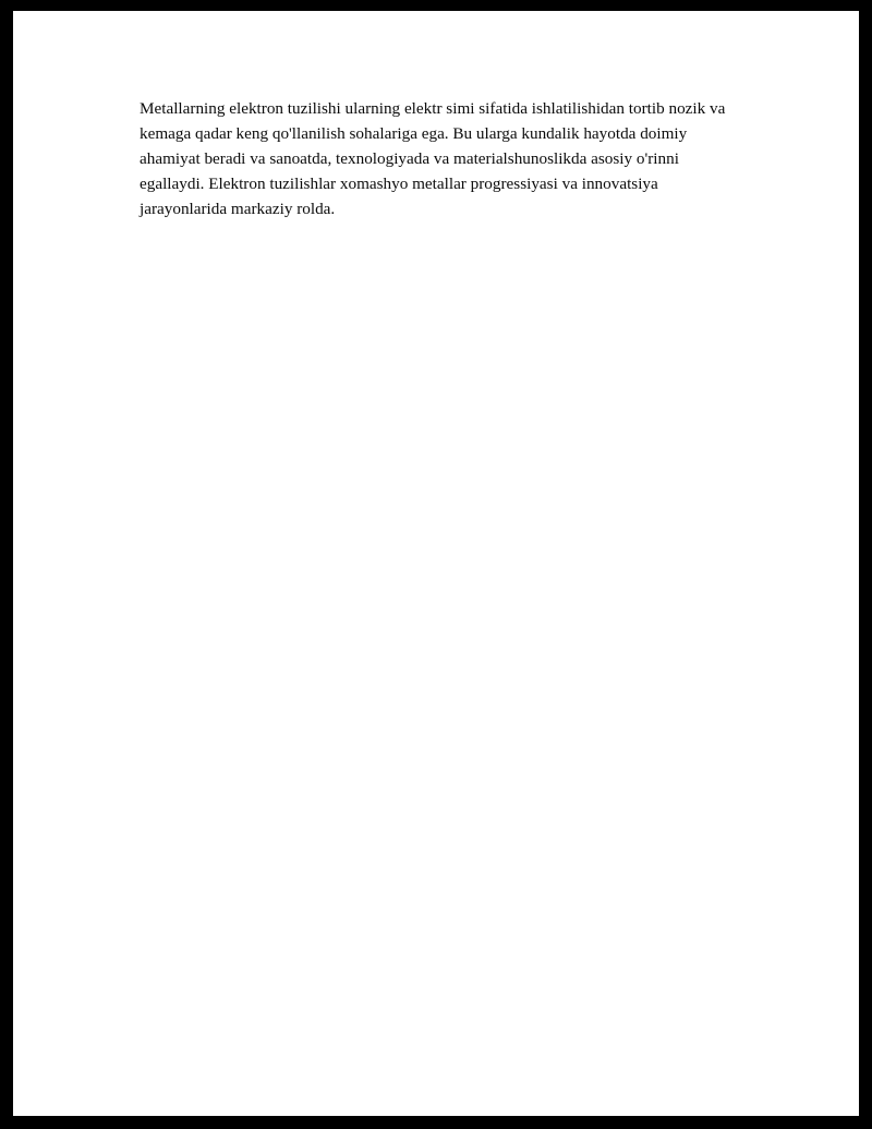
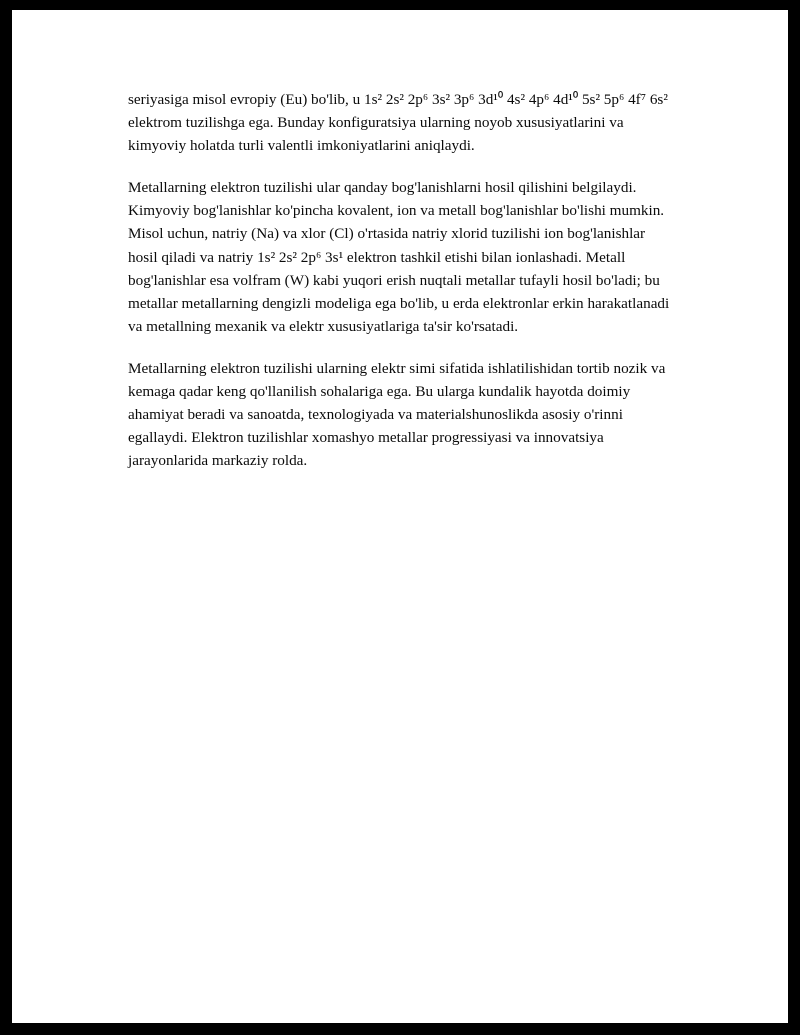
+ seriyasiga misol evropiy (Eu) bo'lib, u 1s² 2s² 2p⁶ 3s² 3p⁶ 3d¹⁰ 4s² 4p⁶ 4d¹⁰ 5s² 5p⁶ 4f⁷ 6s² elektrom tuzilishga ega. Bunday konfiguratsiya ularning noyob xususiyatlarini va kimyoviy holatda turli valentli imkoniyatlarini aniqlaydi.
+ Metallarning elektron tuzilishi ular qanday bog'lanishlarni hosil qilishini belgilaydi. Kimyoviy bog'lanishlar ko'pincha kovalent, ion va metall bog'lanishlar bo'lishi mumkin. Misol uchun, natriy (Na) va xlor (Cl) o'rtasida natriy xlorid tuzilishi ion bog'lanishlar hosil qiladi va natriy 1s² 2s² 2p⁶ 3s¹ elektron tashkil etishi bilan ionlashadi. Metall bog'lanishlar esa volfram (W) kabi yuqori erish nuqtali metallar tufayli hosil bo'ladi; bu metallar metallarning dengizli modeliga ega bo'lib, u erda elektronlar erkin harakatlanadi va metallning mexanik va elektr xususiyatlariga ta'sir ko'rsatadi.
  Metallarning elektron tuzilishi ularning elektr simi sifatida ishlatilishidan tortib nozik va kemaga qadar keng qo'llanilish sohalariga ega. Bu ularga kundalik hayotda doimiy ahamiyat beradi va sanoatda, texnologiyada va materialshunoslikda asosiy o'rinni egallaydi. Elektron tuzilishlar xomashyo metallar progressiyasi va innovatsiya jarayonlarida markaziy rolda.
